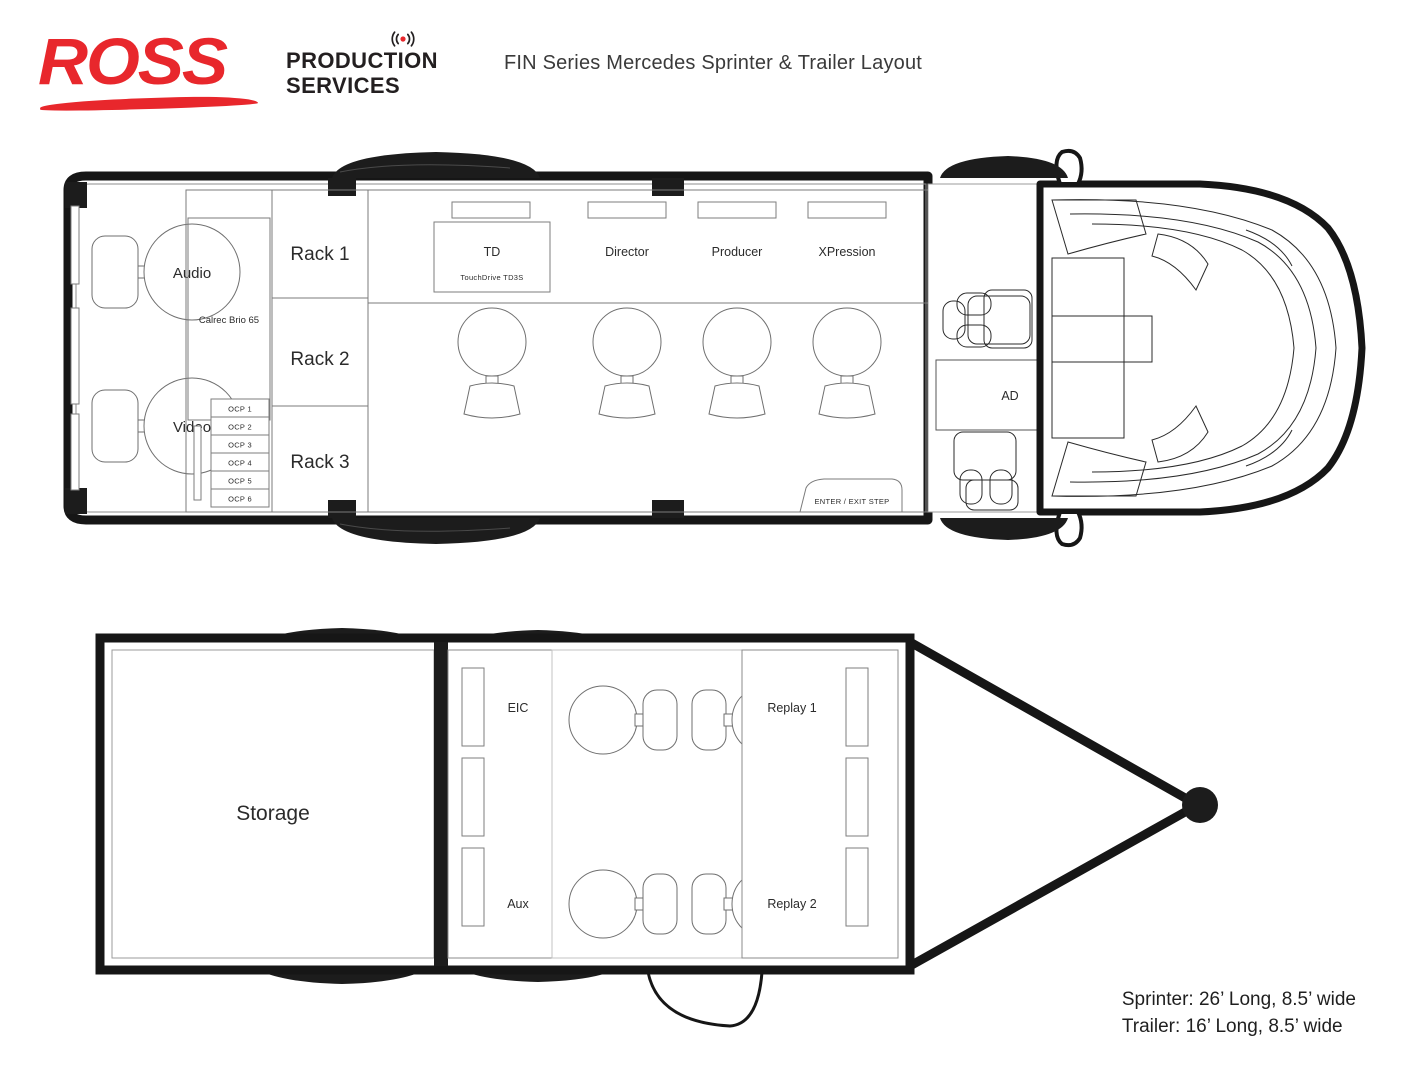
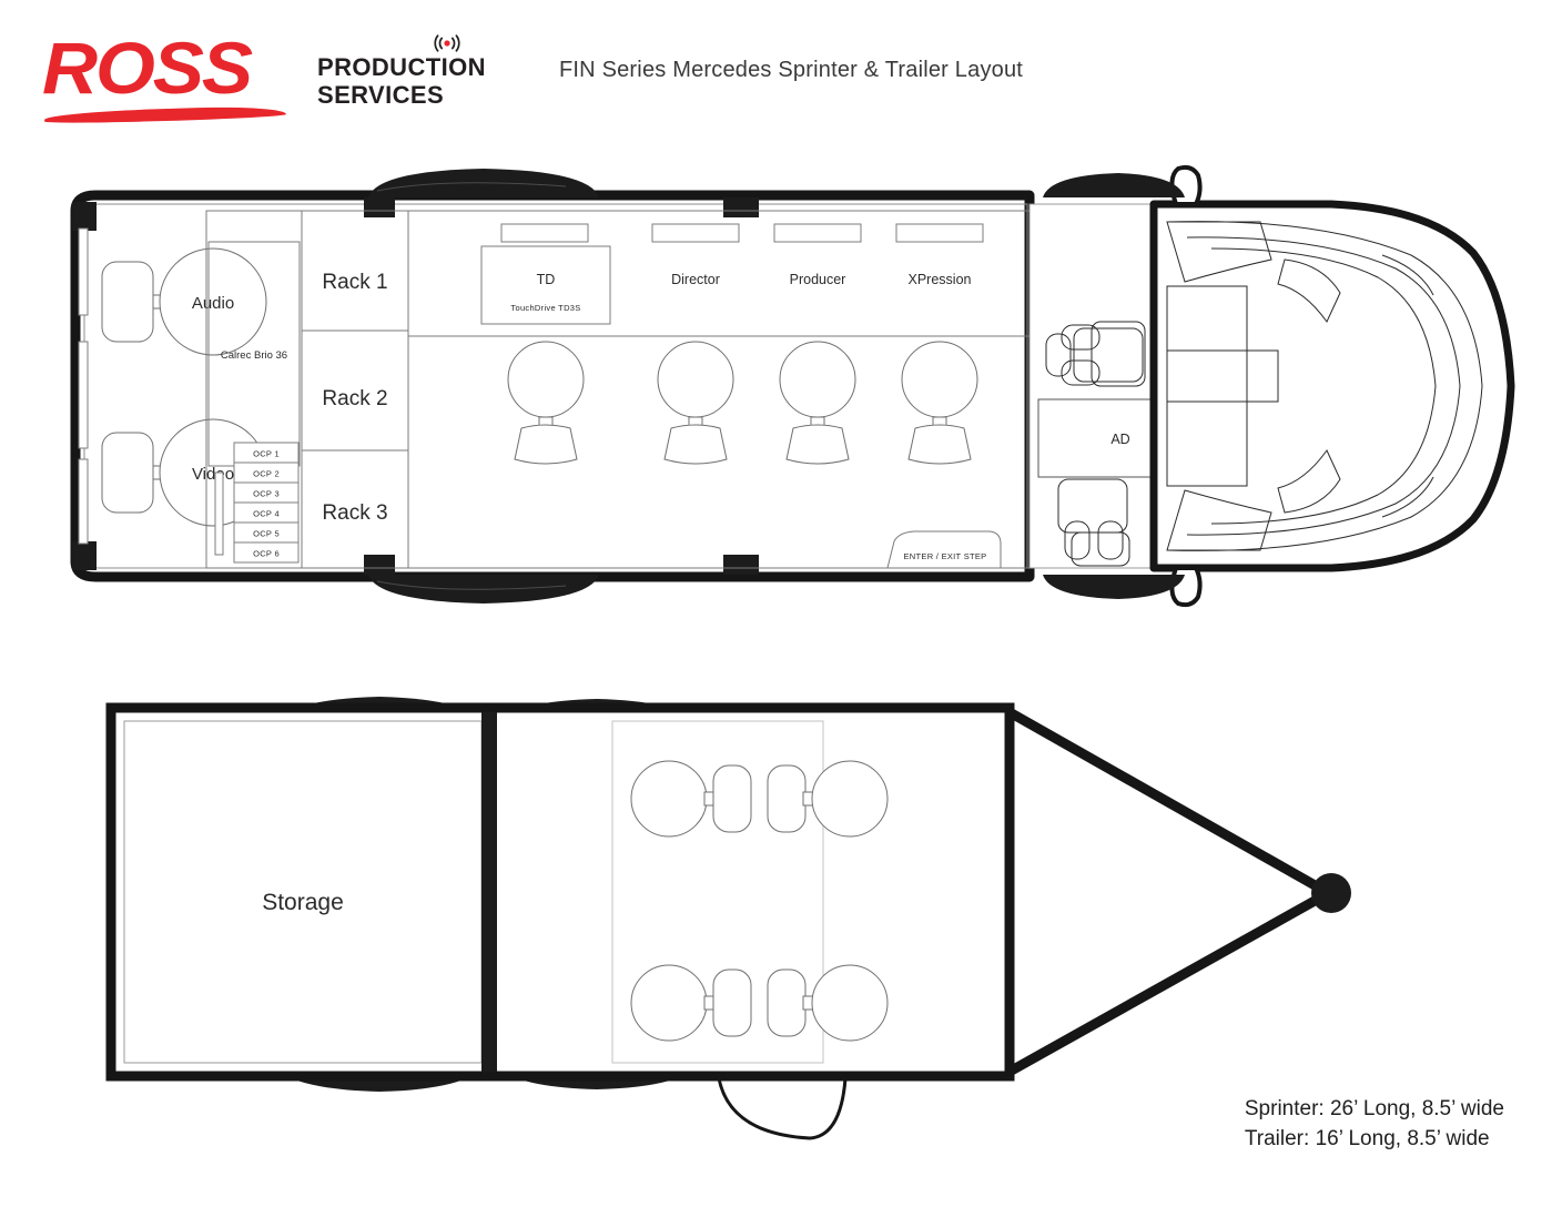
  ROSS
  PRODUCTION
  SERVICES
  FIN Series Mercedes Sprinter & Trailer Layout
  Audio
  Vido
- Calrec Brio 65
+ Calrec Brio 36
  OCP 1
  OCP 2
  OCP 3
  OCP 4
  OCP 5
  OCP 6
  Rack 1
  Rack 2
  Rack 3
  TD
  TouchDrive TD3S
  Director
  Producer
  XPression
  ENTER / EXIT STEP
  AD
  Storage
- EIC
- Aux
- Replay 1
- Replay 2
  Sprinter: 26’ Long, 8.5’ wide
  Trailer: 16’ Long, 8.5’ wide
